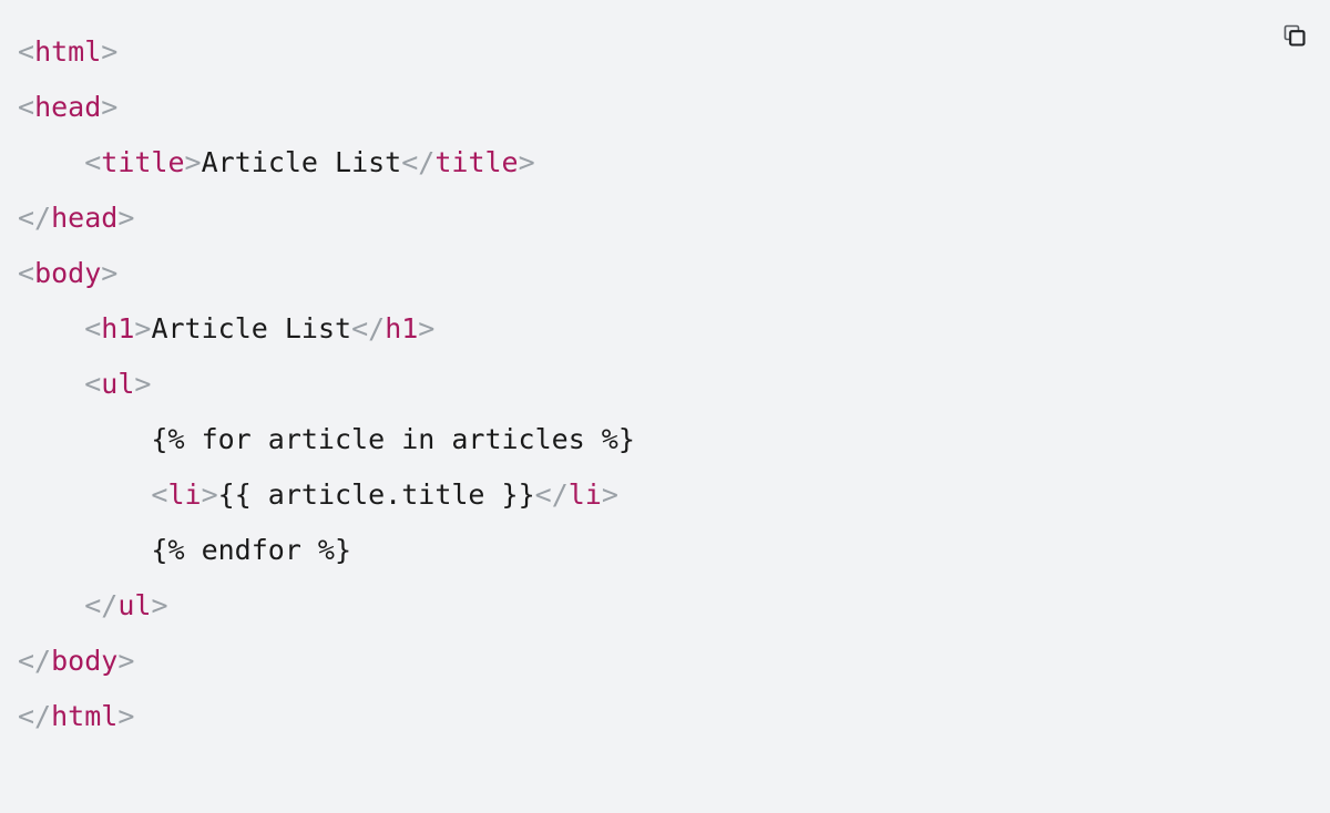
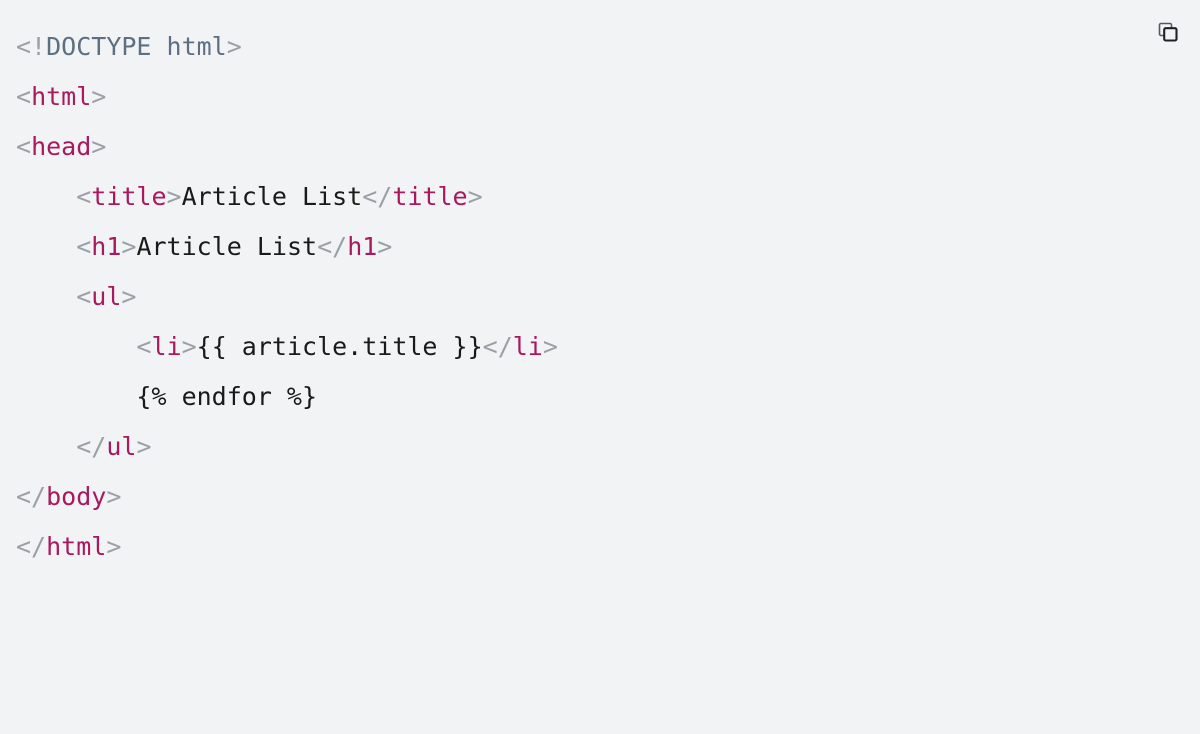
+ <!DOCTYPE html>
  <html>
  <head>
  <title>Article List</title>
- </head>
- <body>
  <h1>Article List</h1>
  <ul>
- {% for article in articles %}
  <li>{{ article.title }}</li>
  {% endfor %}
  </ul>
  </body>
  </html>
